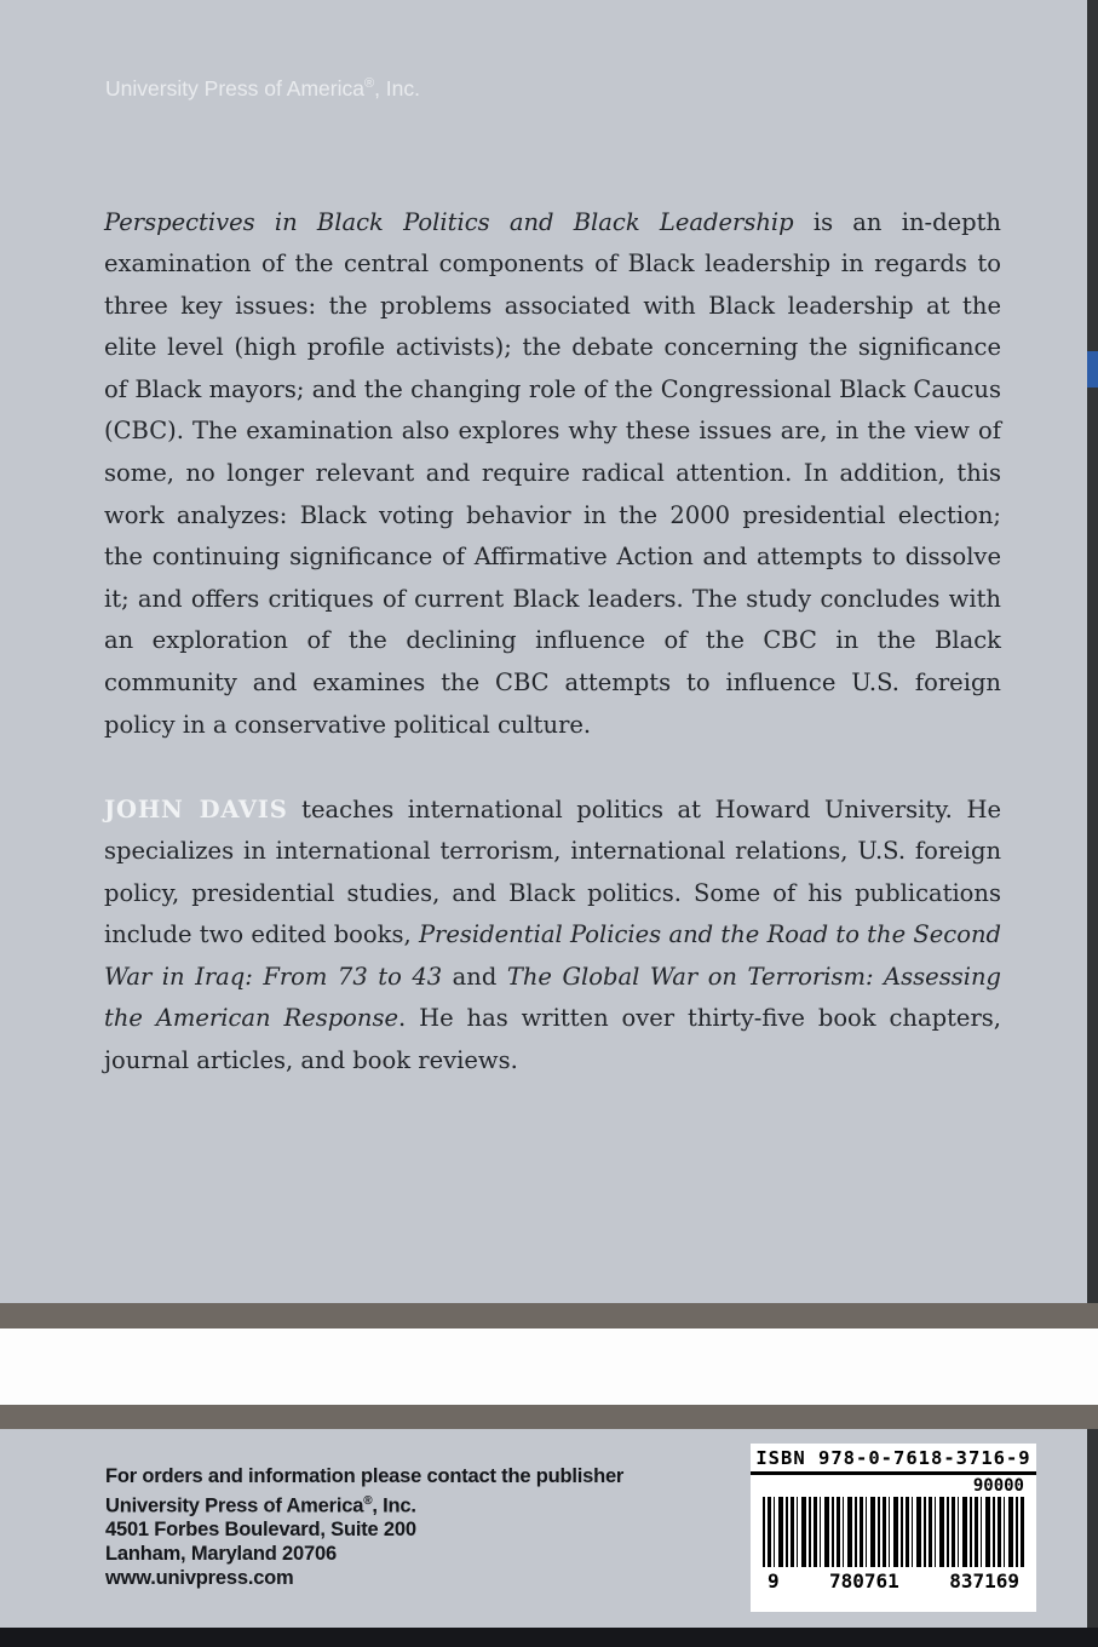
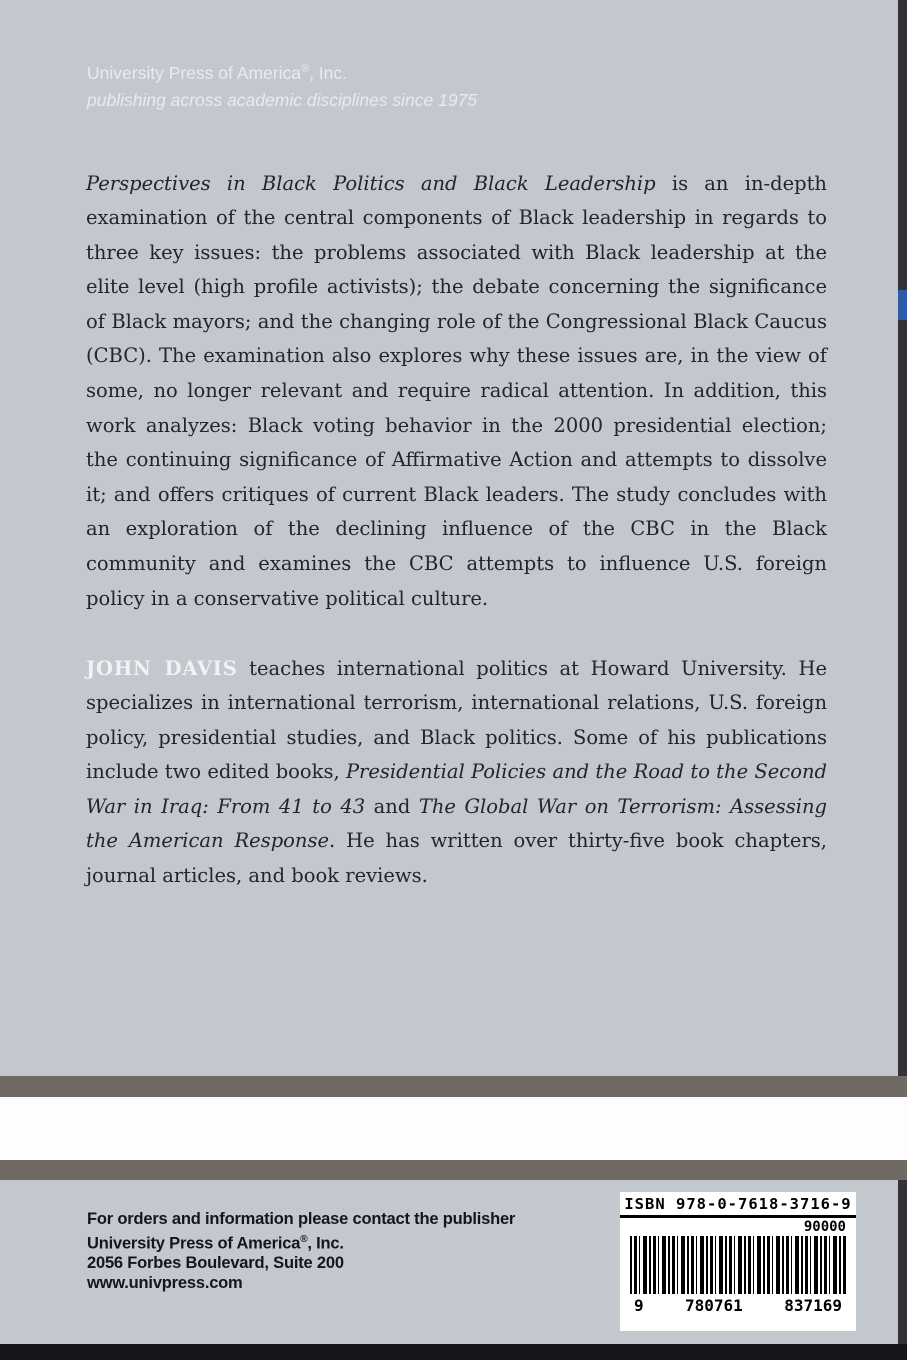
  University Press of America®, Inc.
+ publishing across academic disciplines since 1975
  Perspectives in Black Politics and Black Leadership is an in-depth examination of the central components of Black leadership in regards to three key issues: the problems associated with Black leadership at the elite level (high profile activists); the debate concerning the significance of Black mayors; and the changing role of the Congressional Black Caucus (CBC). The examination also explores why these issues are, in the view of some, no longer relevant and require radical attention. In addition, this work analyzes: Black voting behavior in the 2000 presidential election; the continuing significance of Affirmative Action and attempts to dissolve it; and offers critiques of current Black leaders. The study concludes with an exploration of the declining influence of the CBC in the Black community and examines the CBC attempts to influence U.S. foreign policy in a conservative political culture.
- JOHN DAVIS teaches international politics at Howard University. He specializes in international terrorism, international relations, U.S. foreign policy, presidential studies, and Black politics. Some of his publications include two edited books, Presidential Policies and the Road to the Second War in Iraq: From 73 to 43 and The Global War on Terrorism: Assessing the American Response. He has written over thirty-five book chapters, journal articles, and book reviews.
+ JOHN DAVIS teaches international politics at Howard University. He specializes in international terrorism, international relations, U.S. foreign policy, presidential studies, and Black politics. Some of his publications include two edited books, Presidential Policies and the Road to the Second War in Iraq: From 41 to 43 and The Global War on Terrorism: Assessing the American Response. He has written over thirty-five book chapters, journal articles, and book reviews.
  For orders and information please contact the publisher
  University Press of America®, Inc.
- 4501 Forbes Boulevard, Suite 200
+ 2056 Forbes Boulevard, Suite 200
- Lanham, Maryland 20706
  www.univpress.com
  ISBN 978-0-7618-3716-9
  90000
  9
  780761
  837169
